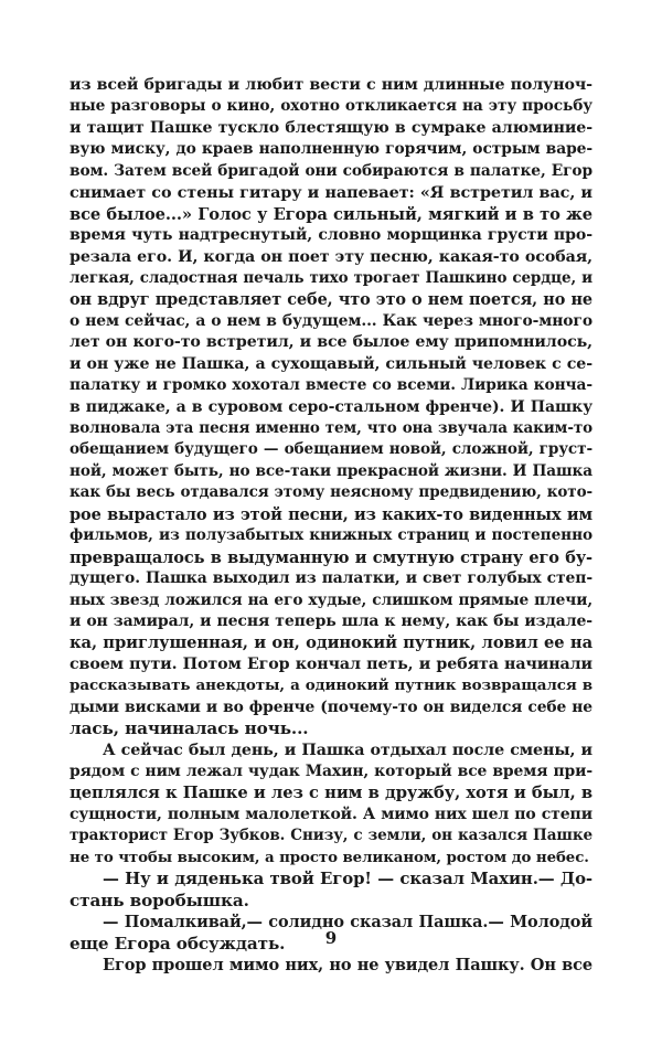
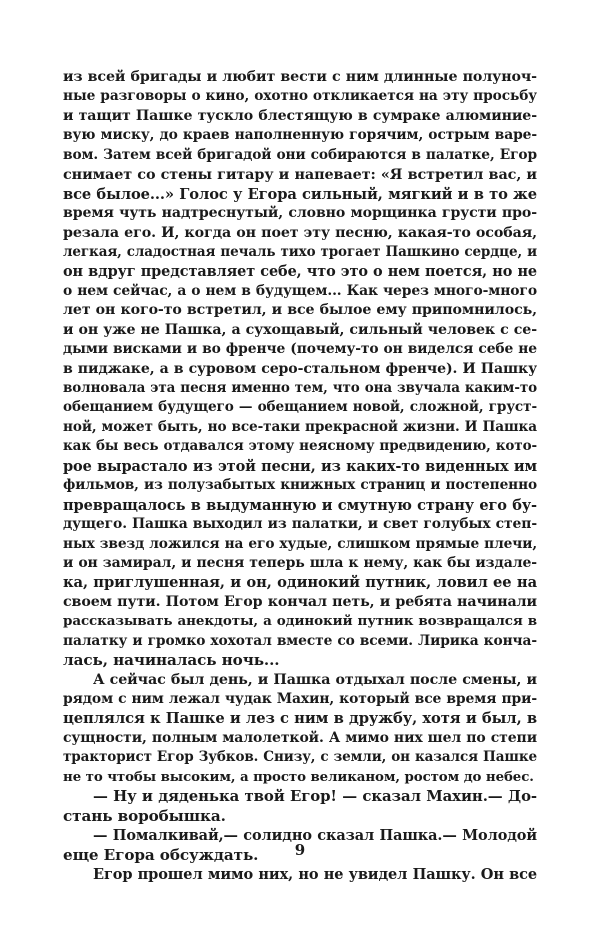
  из всей бригады и любит вести с ним длинные полуноч-
  ные разговоры о кино, охотно откликается на эту просьбу
  и тащит Пашке тускло блестящую в сумраке алюминие-
  вую миску, до краев наполненную горячим, острым варе-
  вом. Затем всей бригадой они собираются в палатке, Егор
  снимает со стены гитару и напевает: «Я встретил вас, и
  все былое...» Голос у Егора сильный, мягкий и в то же
  время чуть надтреснутый, словно морщинка грусти про-
  резала его. И, когда он поет эту песню, какая-то особая,
  легкая, сладостная печаль тихо трогает Пашкино сердце, и
  он вдруг представляет себе, что это о нем поется, но не
  о нем сейчас, а о нем в будущем... Как через много-много
  лет он кого-то встретил, и все былое ему припомнилось,
  и он уже не Пашка, а сухощавый, сильный человек с се-
- палатку и громко хохотал вместе со всеми. Лирика конча-
+ дыми висками и во френче (почему-то он виделся себе не
  в пиджаке, а в суровом серо-стальном френче). И Пашку
  волновала эта песня именно тем, что она звучала каким-то
  обещанием будущего — обещанием новой, сложной, груст-
  ной, может быть, но все-таки прекрасной жизни. И Пашка
  как бы весь отдавался этому неясному предвидению, кото-
  рое вырастало из этой песни, из каких-то виденных им
  фильмов, из полузабытых книжных страниц и постепенно
  превращалось в выдуманную и смутную страну его бу-
  дущего. Пашка выходил из палатки, и свет голубых степ-
  ных звезд ложился на его худые, слишком прямые плечи,
  и он замирал, и песня теперь шла к нему, как бы издале-
  ка, приглушенная, и он, одинокий путник, ловил ее на
  своем пути. Потом Егор кончал петь, и ребята начинали
  рассказывать анекдоты, а одинокий путник возвращался в
- дыми висками и во френче (почему-то он виделся себе не
+ палатку и громко хохотал вместе со всеми. Лирика конча-
  лась, начиналась ночь...
  А сейчас был день, и Пашка отдыхал после смены, и
  рядом с ним лежал чудак Махин, который все время при-
  цеплялся к Пашке и лез с ним в дружбу, хотя и был, в
  сущности, полным малолеткой. А мимо них шел по степи
  тракторист Егор Зубков. Снизу, с земли, он казался Пашке
  не то чтобы высоким, а просто великаном, ростом до небес.
  — Ну и дяденька твой Егор! — сказал Махин.— До-
  стань воробышка.
  — Помалкивай,— солидно сказал Пашка.— Молодой
  еще Егора обсуждать.
  Егор прошел мимо них, но не увидел Пашку. Он все
  9
